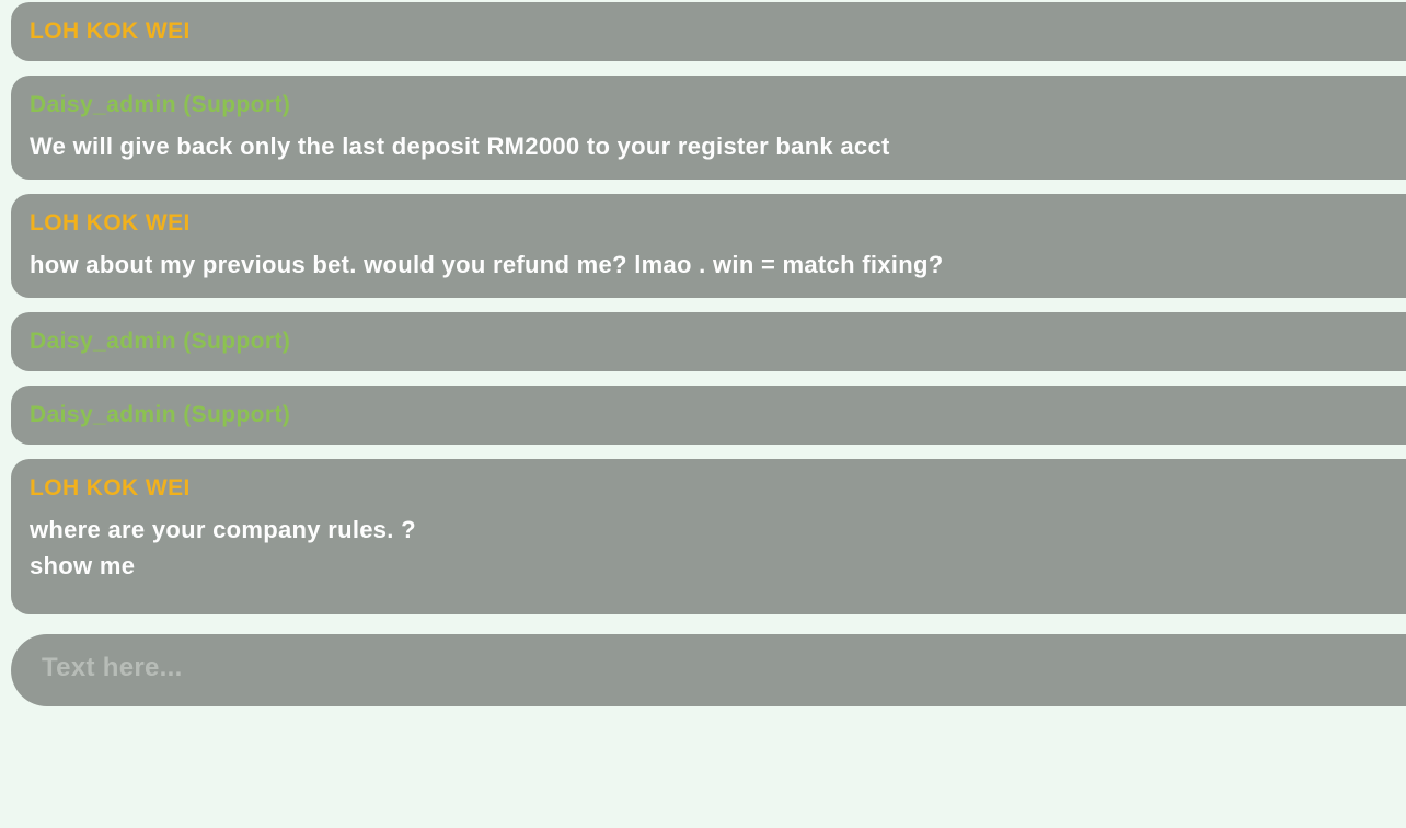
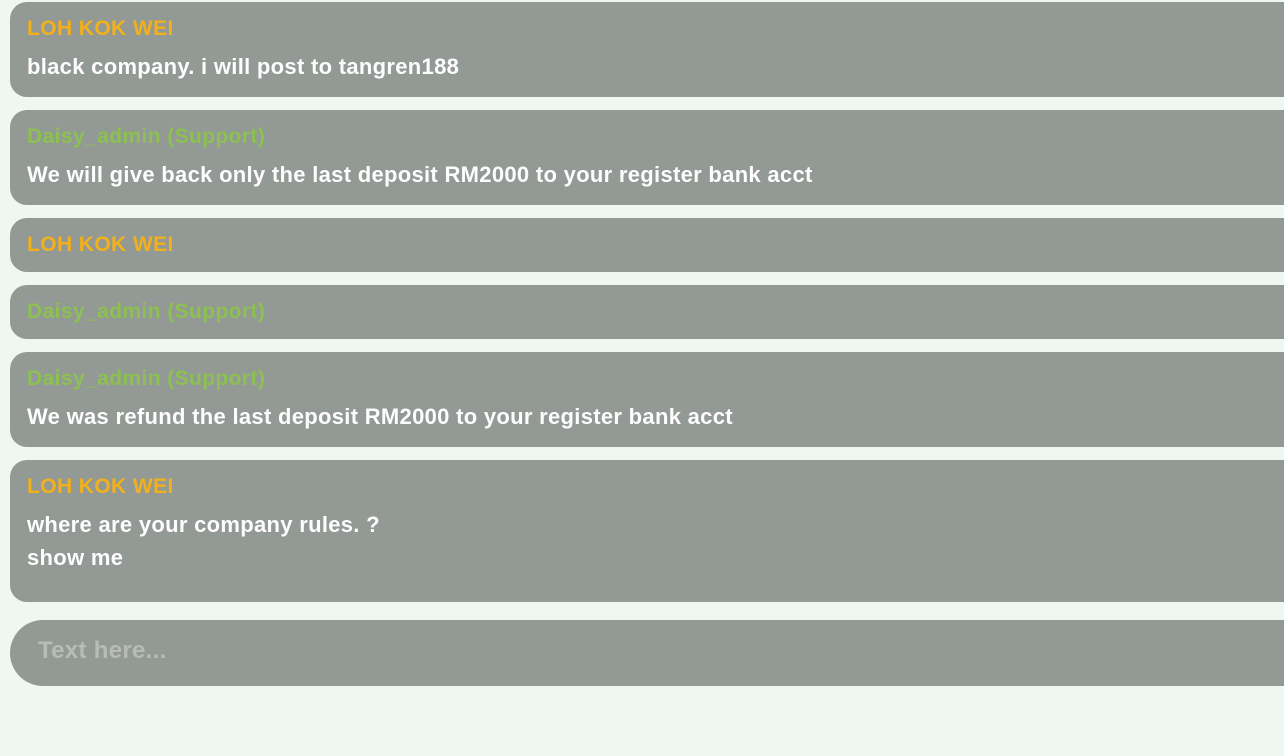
  LOH KOK WEI
+ black company. i will post to tangren188
  Daisy_admin (Support)
  We will give back only the last deposit RM2000 to your register bank acct
  LOH KOK WEI
- how about my previous bet. would you refund me? lmao . win = match fixing?
  Daisy_admin (Support)
  Daisy_admin (Support)
+ We was refund the last deposit RM2000 to your register bank acct
  LOH KOK WEI
  where are your company rules. ?
  show me
  Text here...
